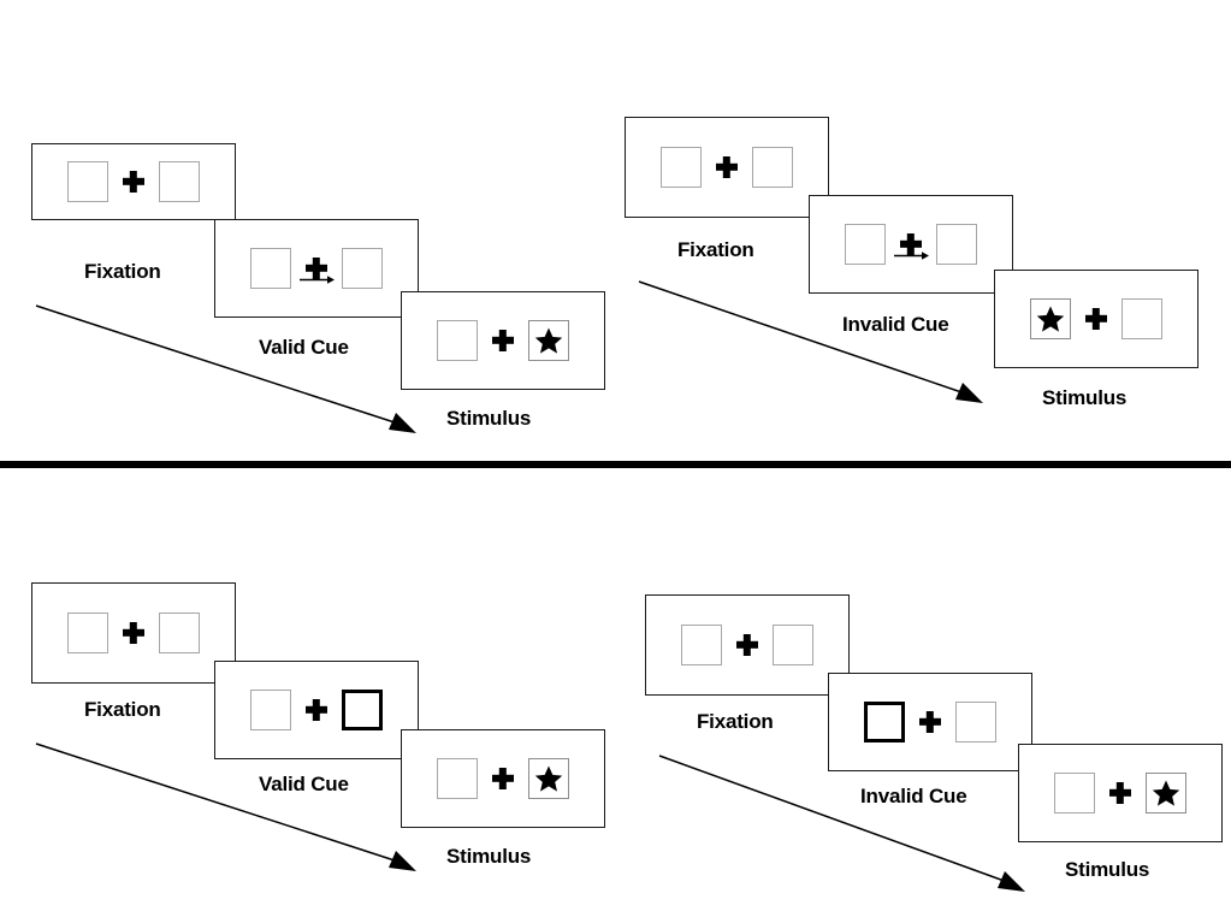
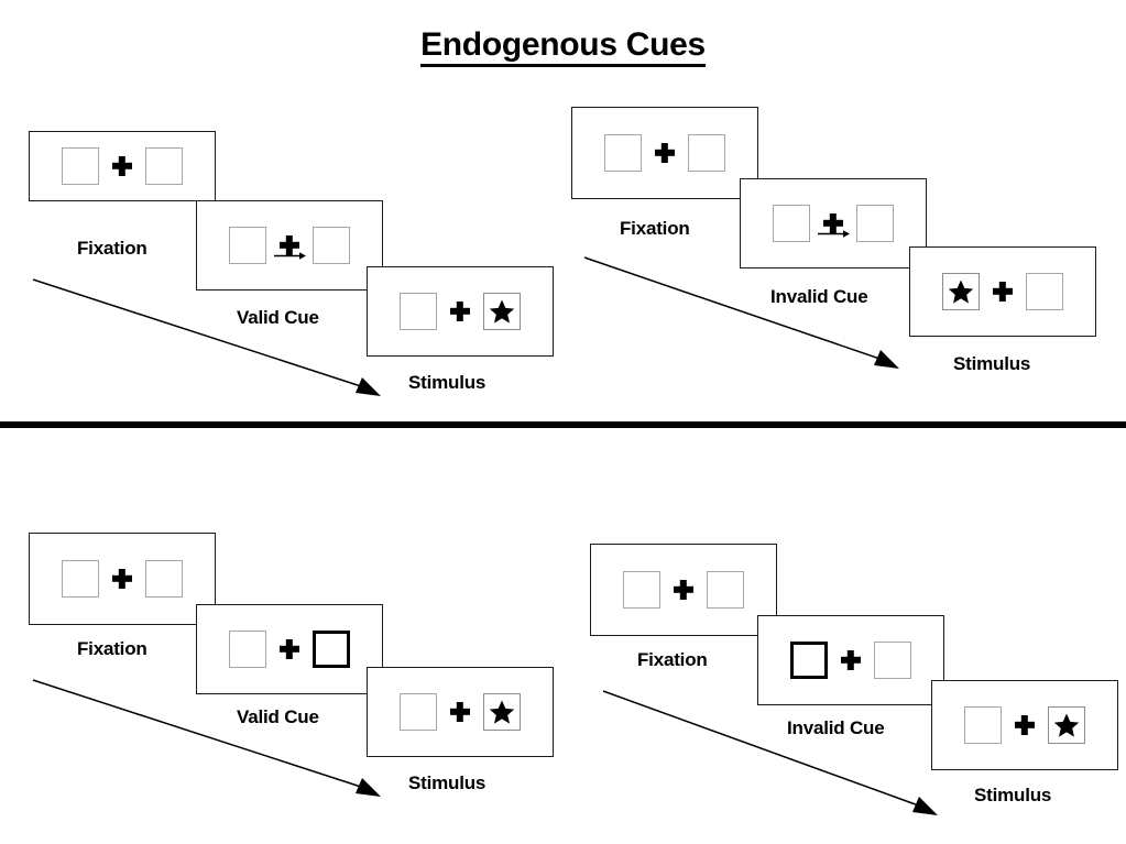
+ Endogenous Cues
  Fixation
  Valid Cue
  Stimulus
  Fixation
  Invalid Cue
  Stimulus
  Fixation
  Valid Cue
  Stimulus
  Fixation
  Invalid Cue
  Stimulus
